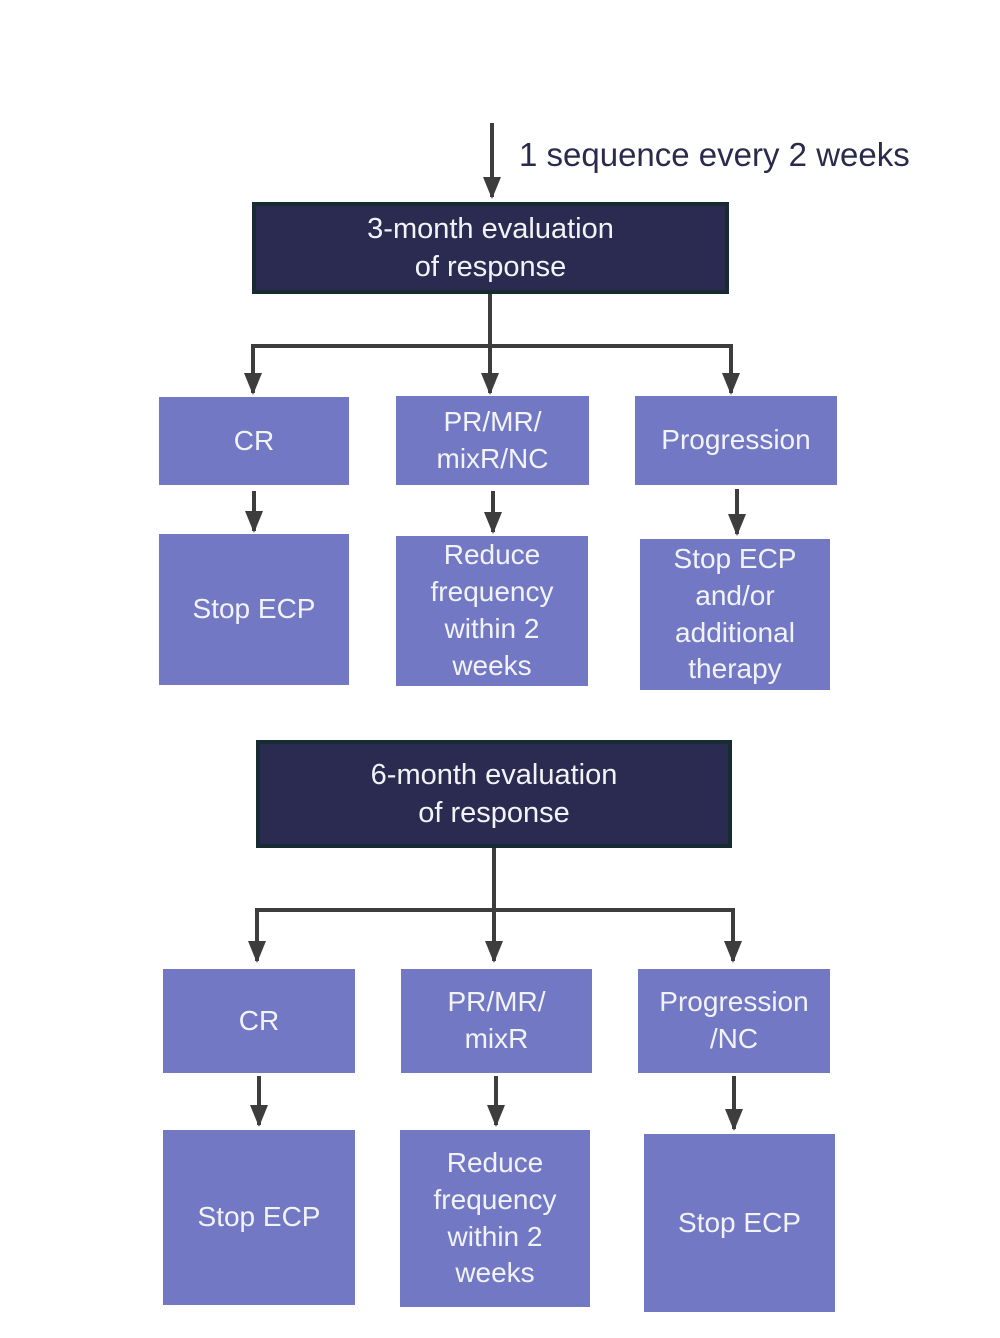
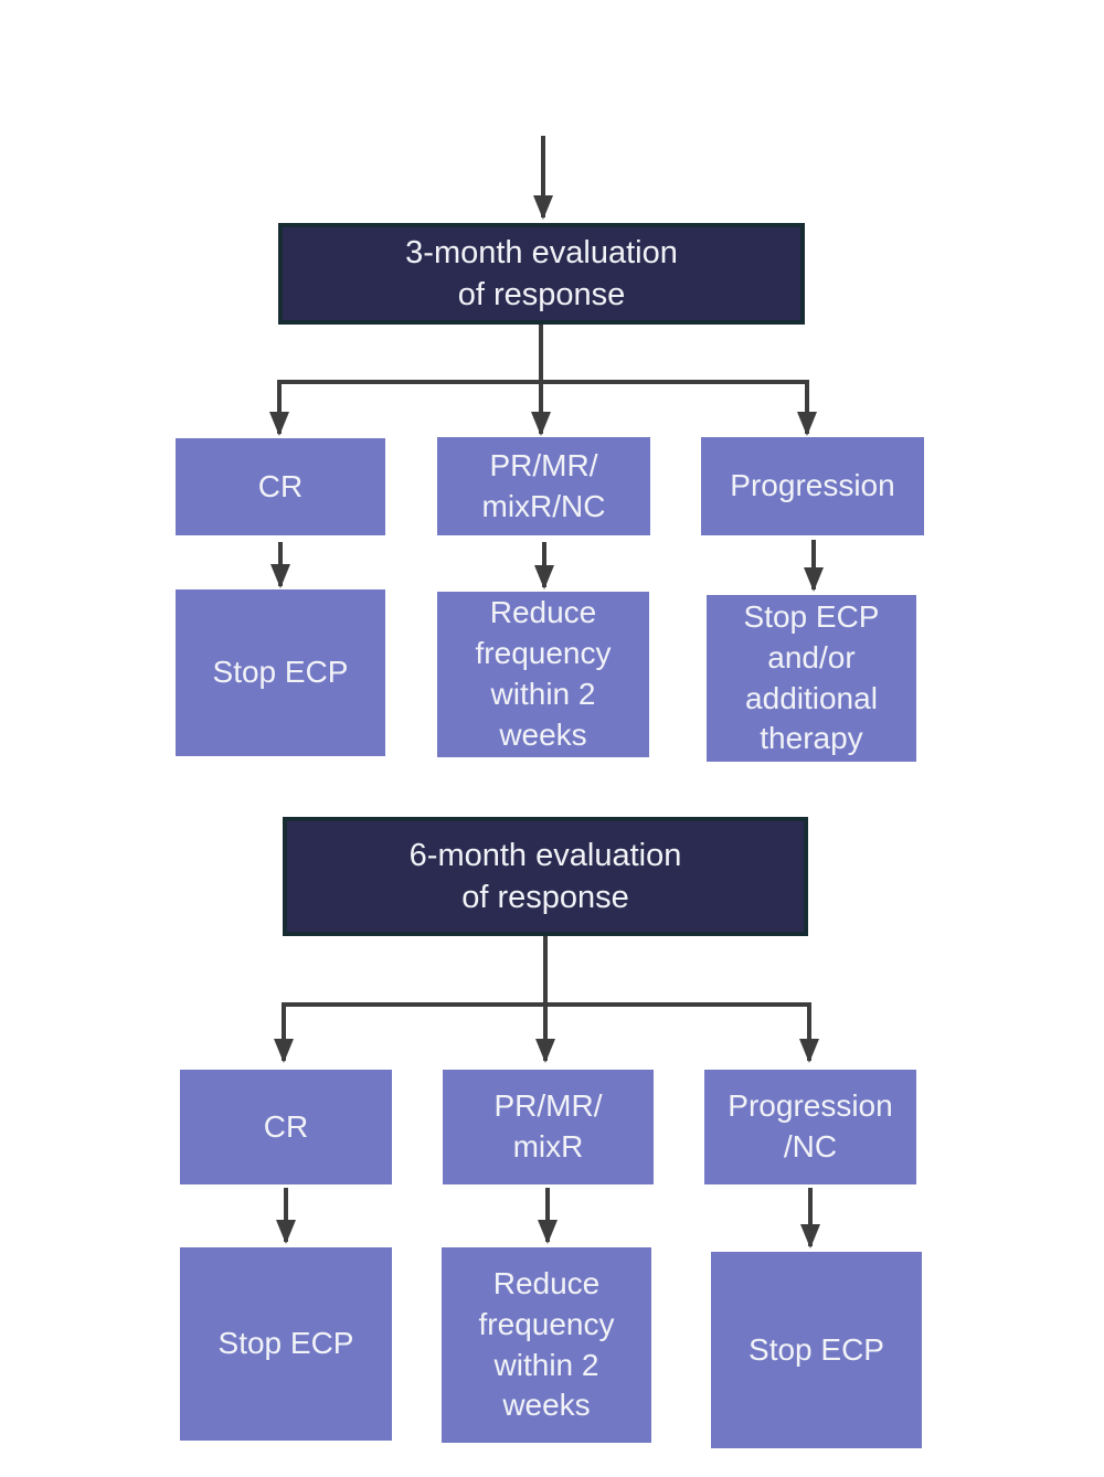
- 1 sequence every 2 weeks
  3-month evaluation
  of response
  CR
  PR/MR/
  mixR/NC
  Progression
  Stop ECP
  Reduce
  frequency
  within 2
  weeks
  Stop ECP
  and/or
  additional
  therapy
  6-month evaluation
  of response
  CR
  PR/MR/
  mixR
  Progression
  /NC
  Stop ECP
  Reduce
  frequency
  within 2
  weeks
  Stop ECP
